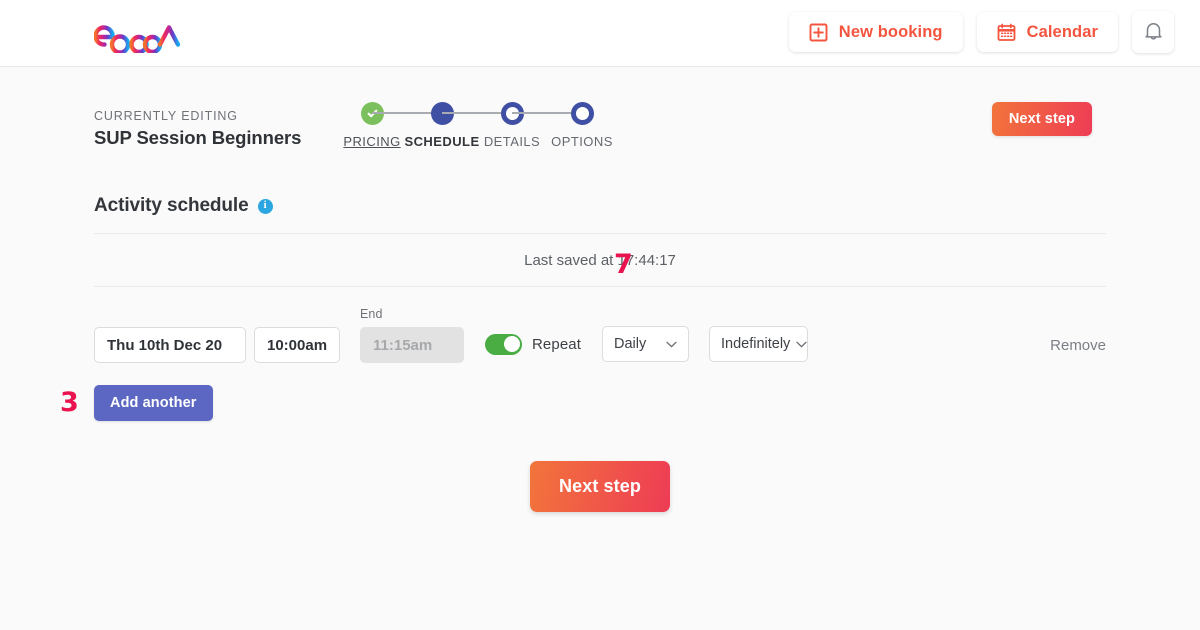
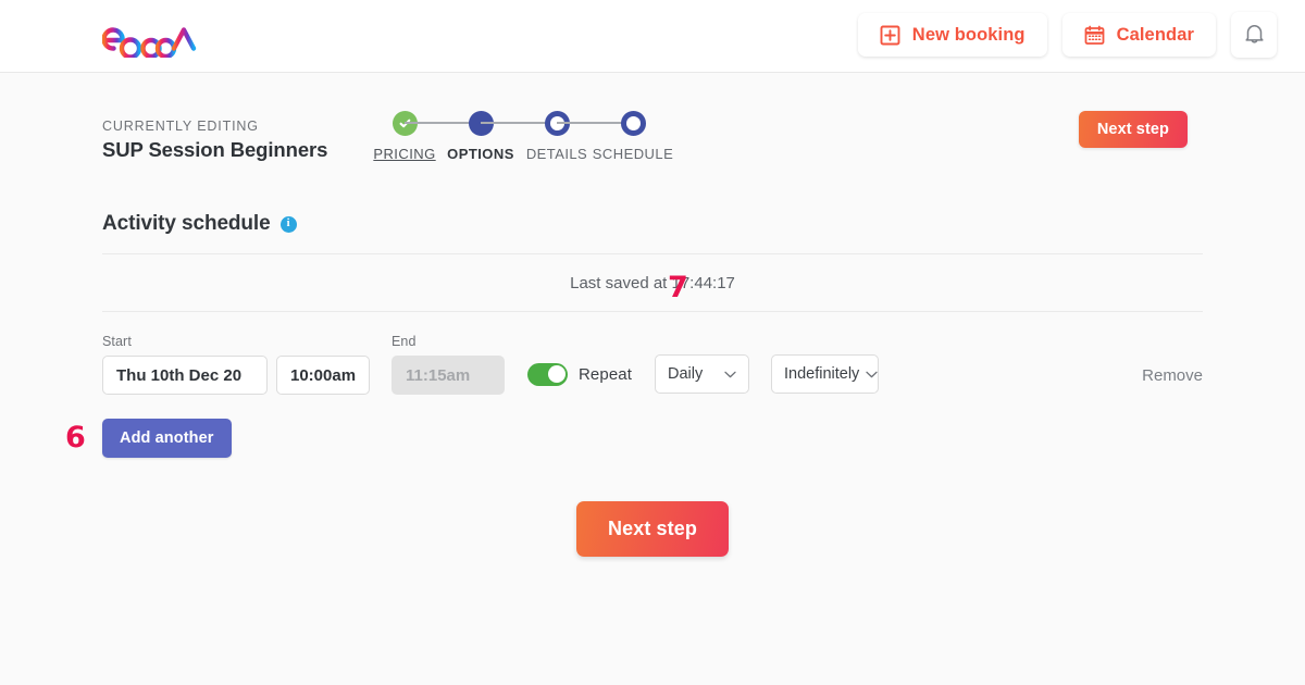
  New booking
  Calendar
  CURRENTLY EDITING
  SUP Session Beginners
  PRICING
- SCHEDULE
+ OPTIONS
  DETAILS
- OPTIONS
+ SCHEDULE
  Next step
  Activity schedule
  i
  Last saved at 17:44:17
+ Start
  Thu 10th Dec 20
  10:00am
  End
  11:15am
  Repeat
  Daily
  Indefinitely
  7
  Remove
- 3
+ 6
  Add another
  Next step
